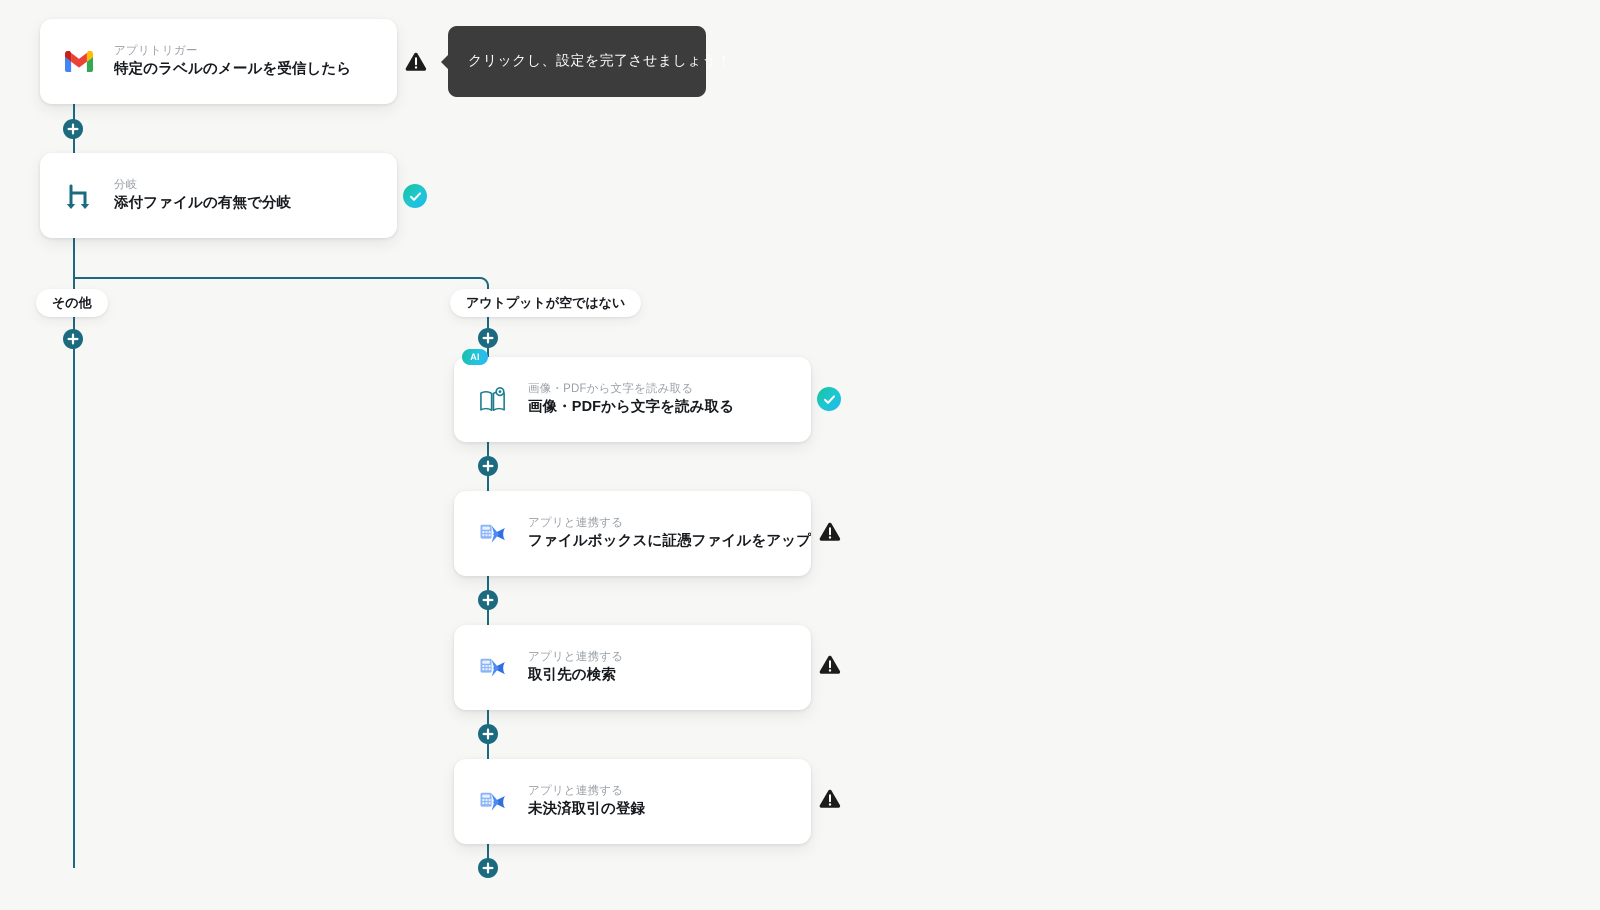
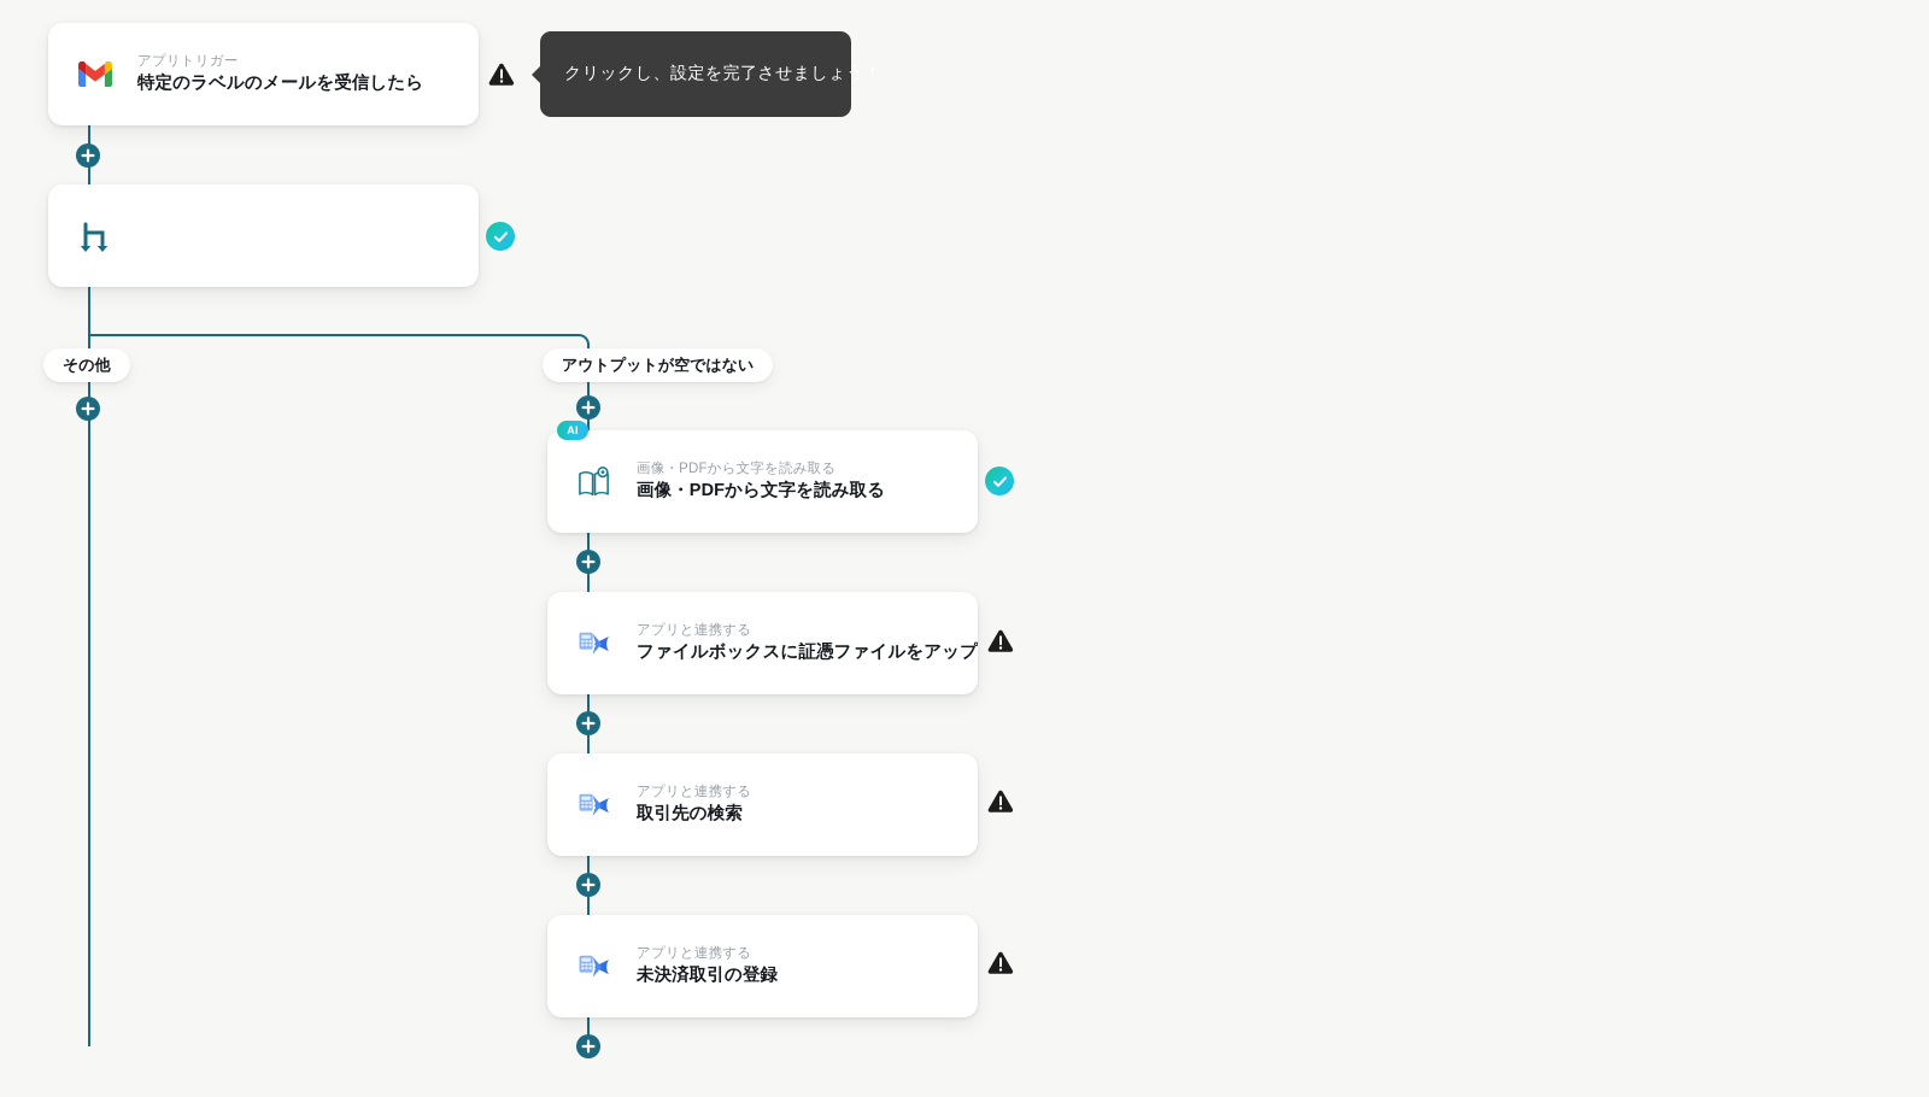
  アプリトリガー
  特定のラベルのメールを受信したら
  クリックし、設定を完了させましょう！
- 分岐
- 添付ファイルの有無で分岐
  その他
  アウトプットが空ではない
  AI
  画像・PDFから文字を読み取る
  画像・PDFから文字を読み取る
  アプリと連携する
  ファイルボックスに証憑ファイルをアップ
  アプリと連携する
  取引先の検索
  アプリと連携する
  未決済取引の登録
